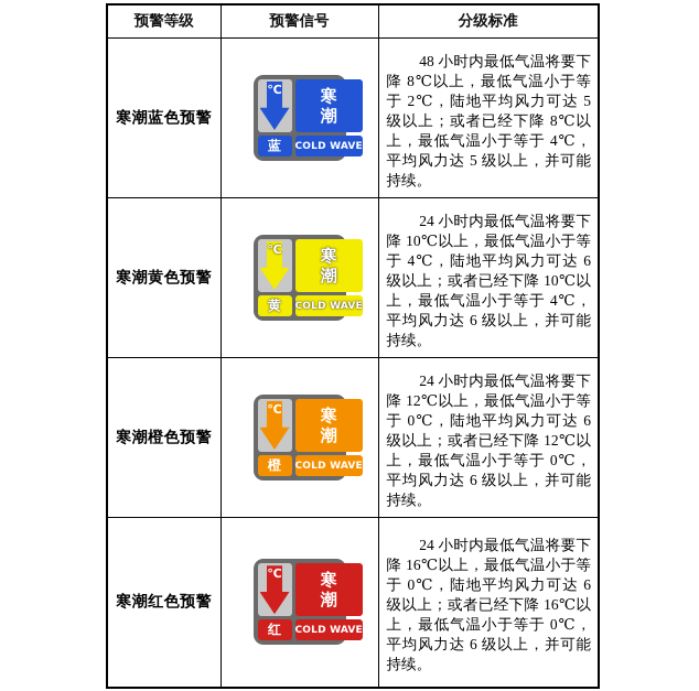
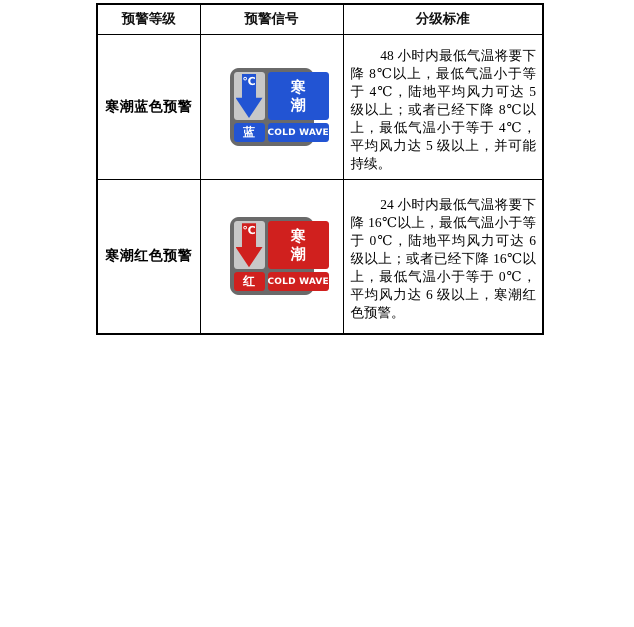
  预警等级	预警信号	分级标准
- 寒潮蓝色预警	℃ 寒 潮 蓝 COLD WAVE	48 小时内最低气温将要下降 8℃以上，最低气温小于等于 2℃，陆地平均风力可达 5 级以上；或者已经下降 8℃以上，最低气温小于等于 4℃，平均风力达 5 级以上，并可能持续。
+ 寒潮蓝色预警	℃ 寒 潮 蓝 COLD WAVE	48 小时内最低气温将要下降 8℃以上，最低气温小于等于 4℃，陆地平均风力可达 5 级以上；或者已经下降 8℃以上，最低气温小于等于 4℃，平均风力达 5 级以上，并可能持续。
- 寒潮黄色预警	℃ 寒 潮 黄 COLD WAVE	24 小时内最低气温将要下降 10℃以上，最低气温小于等于 4℃，陆地平均风力可达 6 级以上；或者已经下降 10℃以上，最低气温小于等于 4℃，平均风力达 6 级以上，并可能持续。
- 寒潮橙色预警	℃ 寒 潮 橙 COLD WAVE	24 小时内最低气温将要下降 12℃以上，最低气温小于等于 0℃，陆地平均风力可达 6 级以上；或者已经下降 12℃以上，最低气温小于等于 0℃，平均风力达 6 级以上，并可能持续。
- 寒潮红色预警	℃ 寒 潮 红 COLD WAVE	24 小时内最低气温将要下降 16℃以上，最低气温小于等于 0℃，陆地平均风力可达 6 级以上；或者已经下降 16℃以上，最低气温小于等于 0℃，平均风力达 6 级以上，并可能持续。
+ 寒潮红色预警	℃ 寒 潮 红 COLD WAVE	24 小时内最低气温将要下降 16℃以上，最低气温小于等于 0℃，陆地平均风力可达 6 级以上；或者已经下降 16℃以上，最低气温小于等于 0℃，平均风力达 6 级以上，寒潮红色预警。
